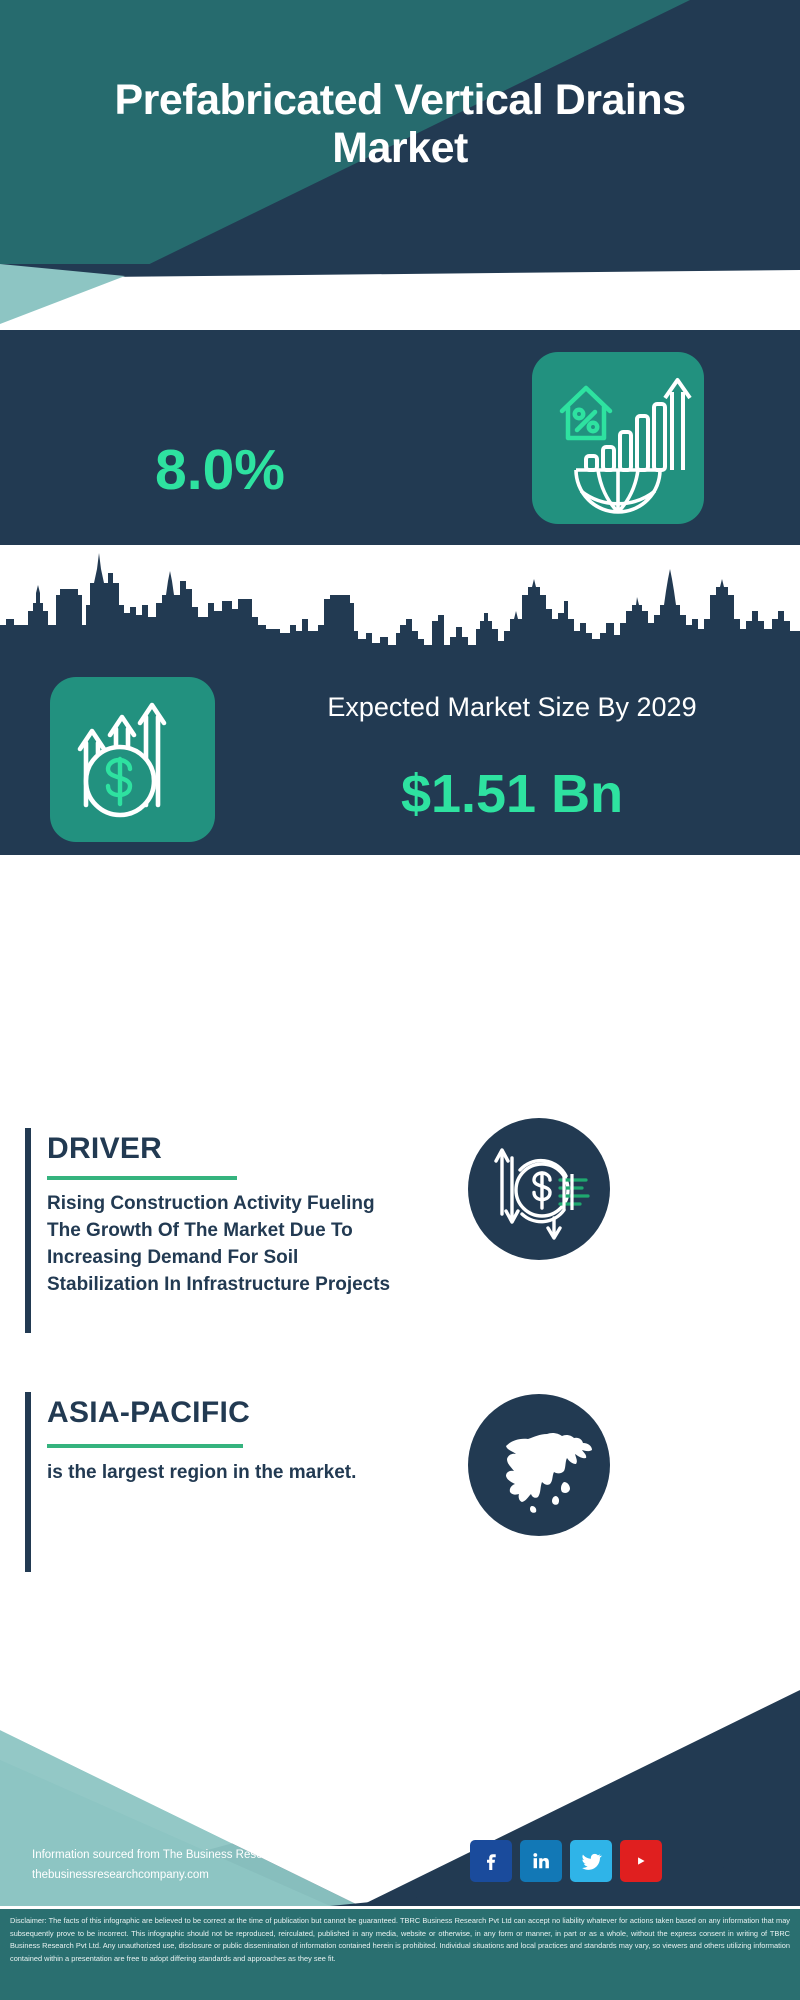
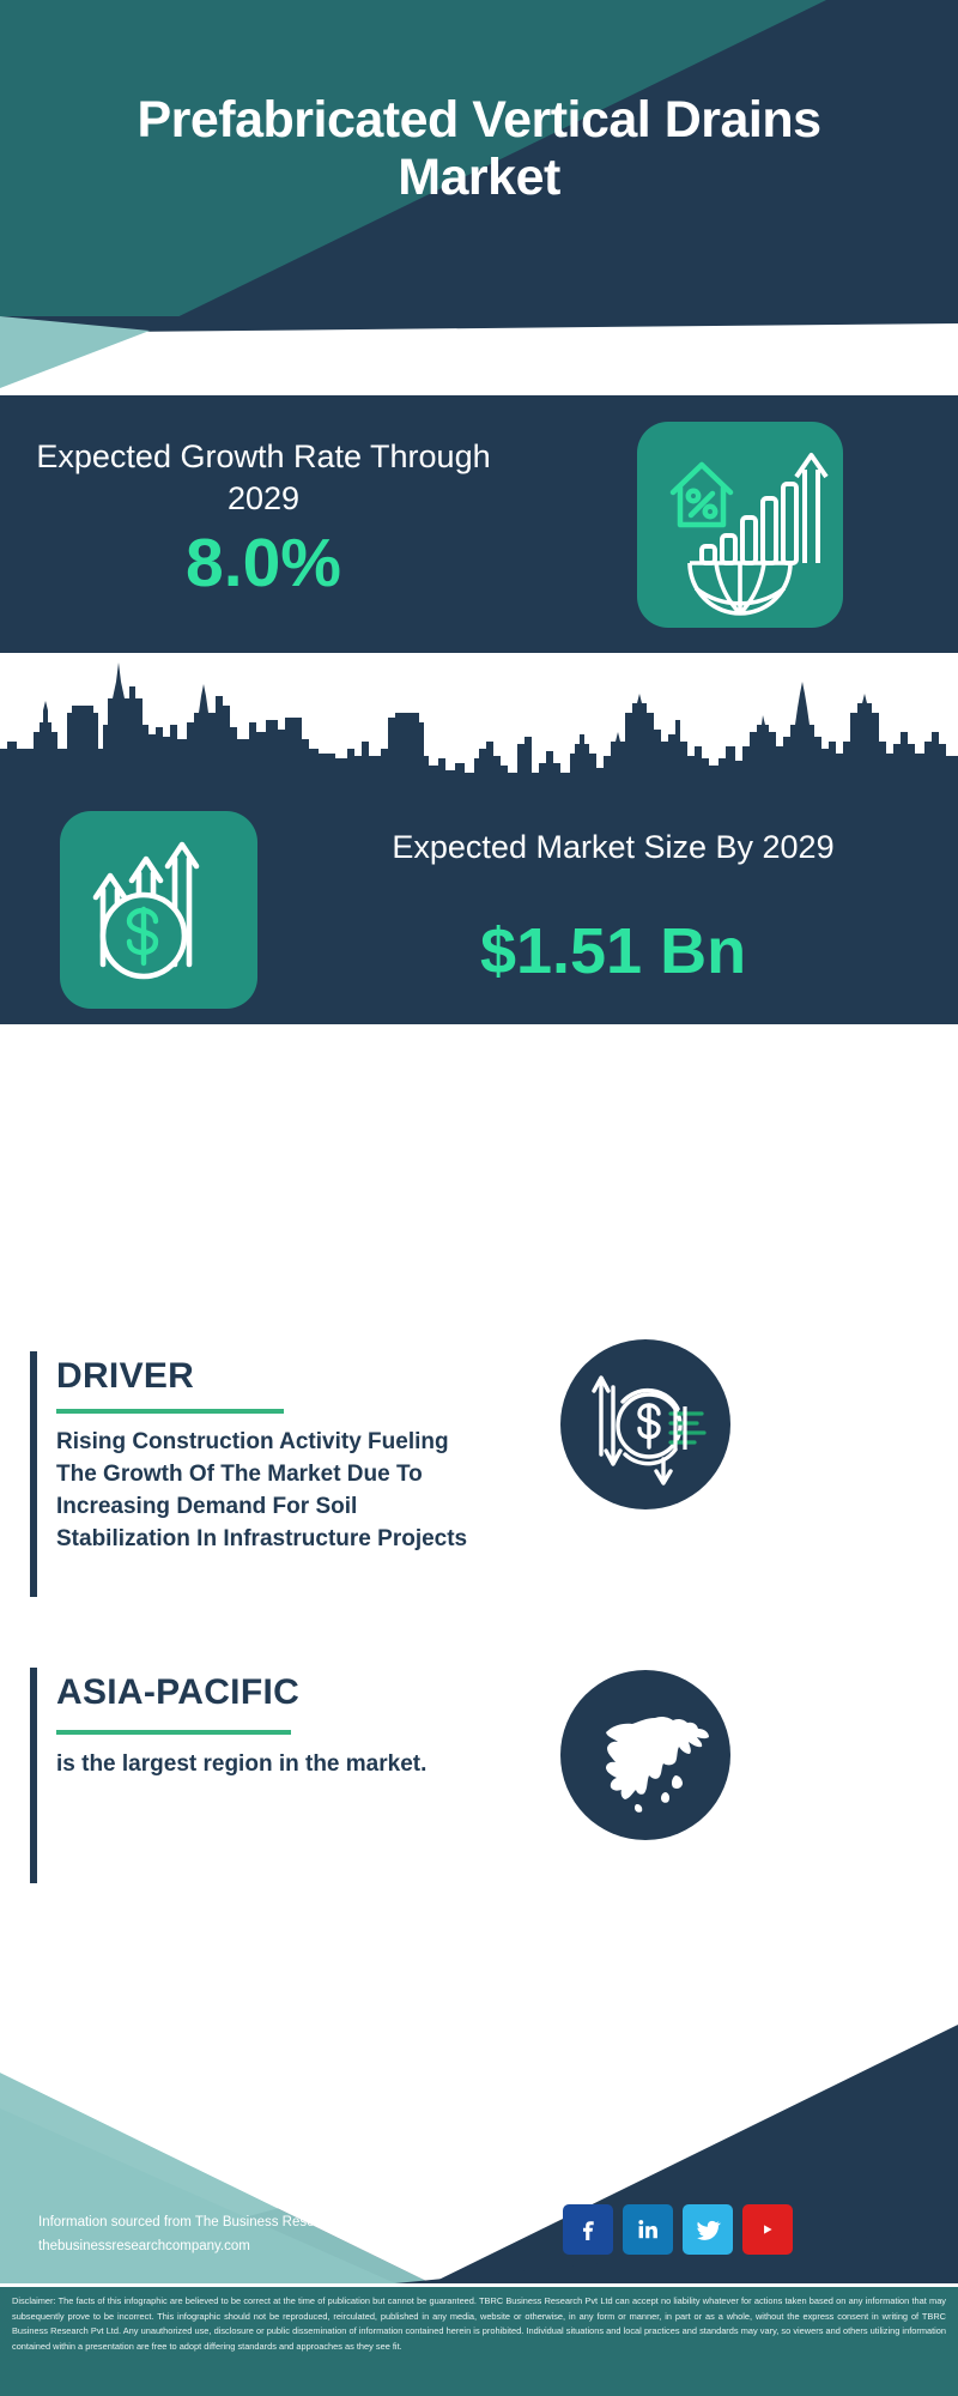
  Prefabricated Vertical Drains Market
+ Expected Growth Rate Through 2029
  8.0%
  Expected Market Size By 2029
  $1.51 Bn
  DRIVER
  Rising Construction Activity Fueling The Growth Of The Market Due To Increasing Demand For Soil Stabilization In Infrastructure Projects
  ASIA-PACIFIC
  is the largest region in the market.
  Information sourced from The Business Research Company
  thebusinessresearchcompany.com
  Disclaimer: The facts of this infographic are believed to be correct at the time of publication but cannot be guaranteed. TBRC Business Research Pvt Ltd can accept no liability whatever for actions taken based on any information that may subsequently prove to be incorrect. This infographic should not be reproduced, reirculated, published in any media, website or otherwise, in any form or manner, in part or as a whole, without the express consent in writing of TBRC Business Research Pvt Ltd. Any unauthorized use, disclosure or public dissemination of information contained herein is prohibited. Individual situations and local practices and standards may vary, so viewers and others utilizing information contained within a presentation are free to adopt differing standards and approaches as they see fit.
